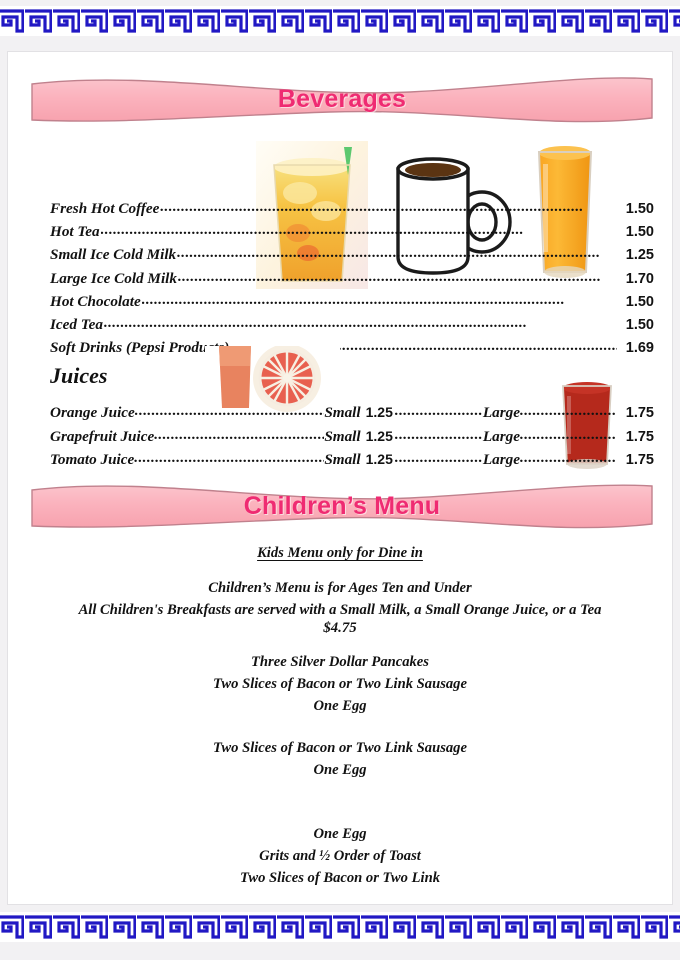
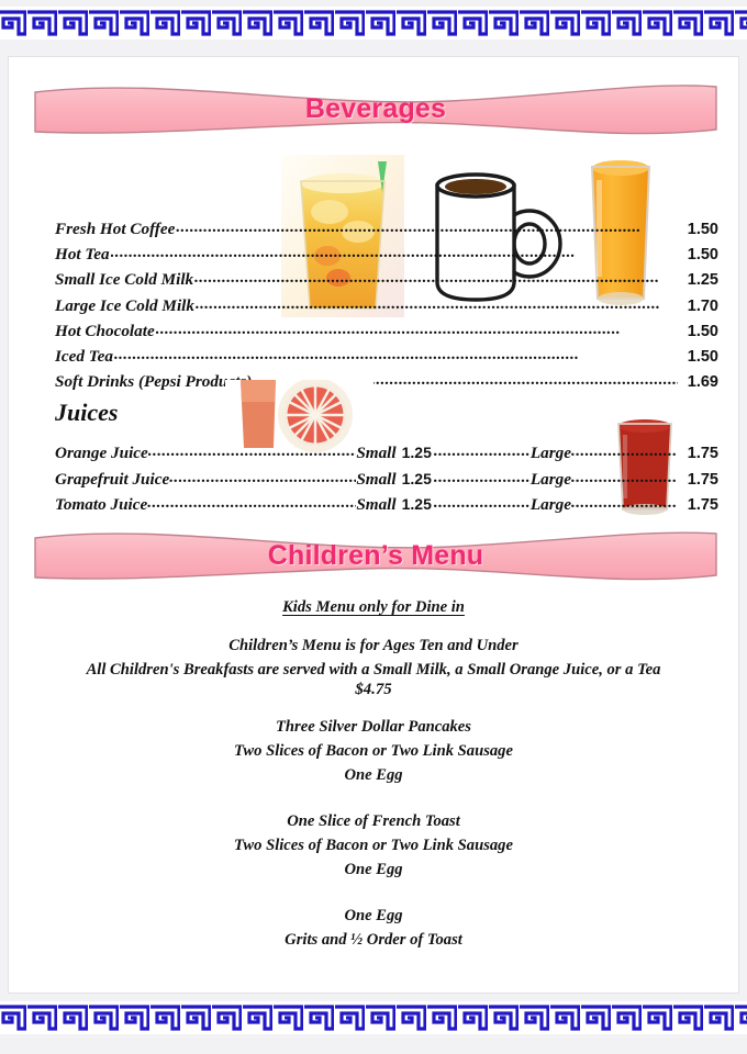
  Beverages
  Fresh Hot Coffee
  ......................................................................................................
  1.50
  Hot Tea
  ......................................................................................................
  1.50
  Small Ice Cold Milk
  ......................................................................................................
  1.25
  Large Ice Cold Milk
  ......................................................................................................
  1.70
  Hot Chocolate
  ......................................................................................................
  1.50
  Iced Tea
  ......................................................................................................
  1.50
  Soft Drinks (Pepsi Produ
  1.69
  Juices
  Orange Juice
  Small
  1.25
  Large
  1.75
  Grapefruit Juice
  Small
  1.25
  Large
  1.75
  Tomato Juice
  Small
  1.25
  Large
  1.75
  Children’s Menu
  Kids Menu only for Dine in
  Children’s Menu is for Ages Ten and Under
  All Children's Breakfasts are served with a Small Milk, a Small Orange Juice, or a Tea
  $4.75
  Three Silver Dollar Pancakes
  Two Slices of Bacon or Two Link Sausage
  One Egg
+ One Slice of French Toast
  Two Slices of Bacon or Two Link Sausage
  One Egg
  One Egg
  Grits and ½ Order of Toast
- Two Slices of Bacon or Two Link
